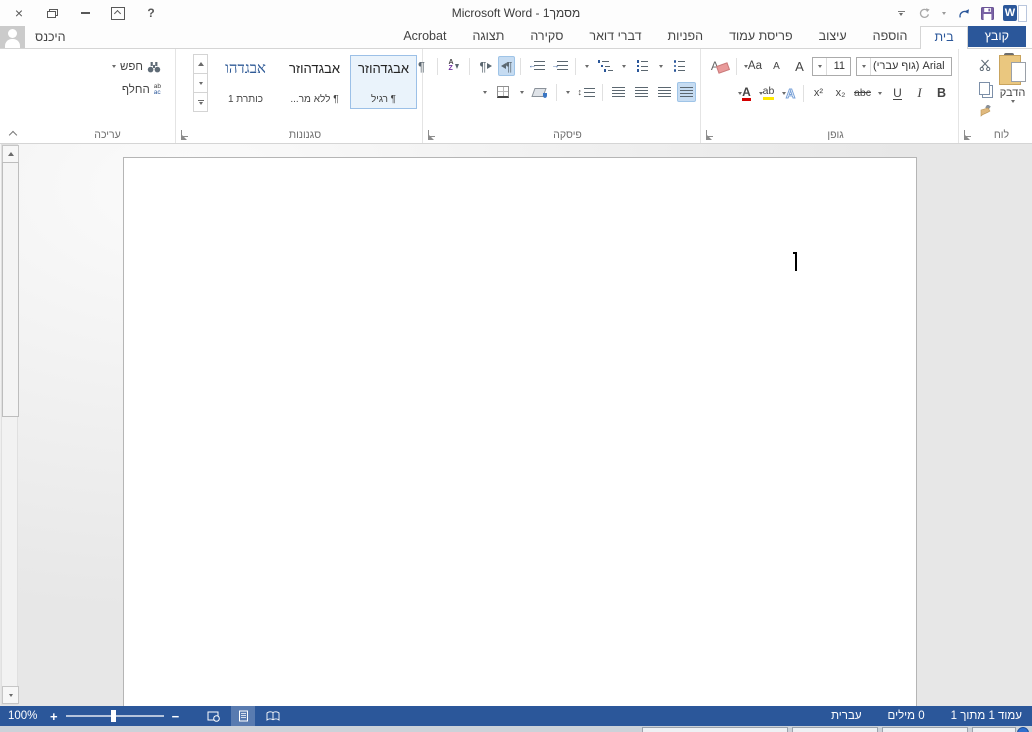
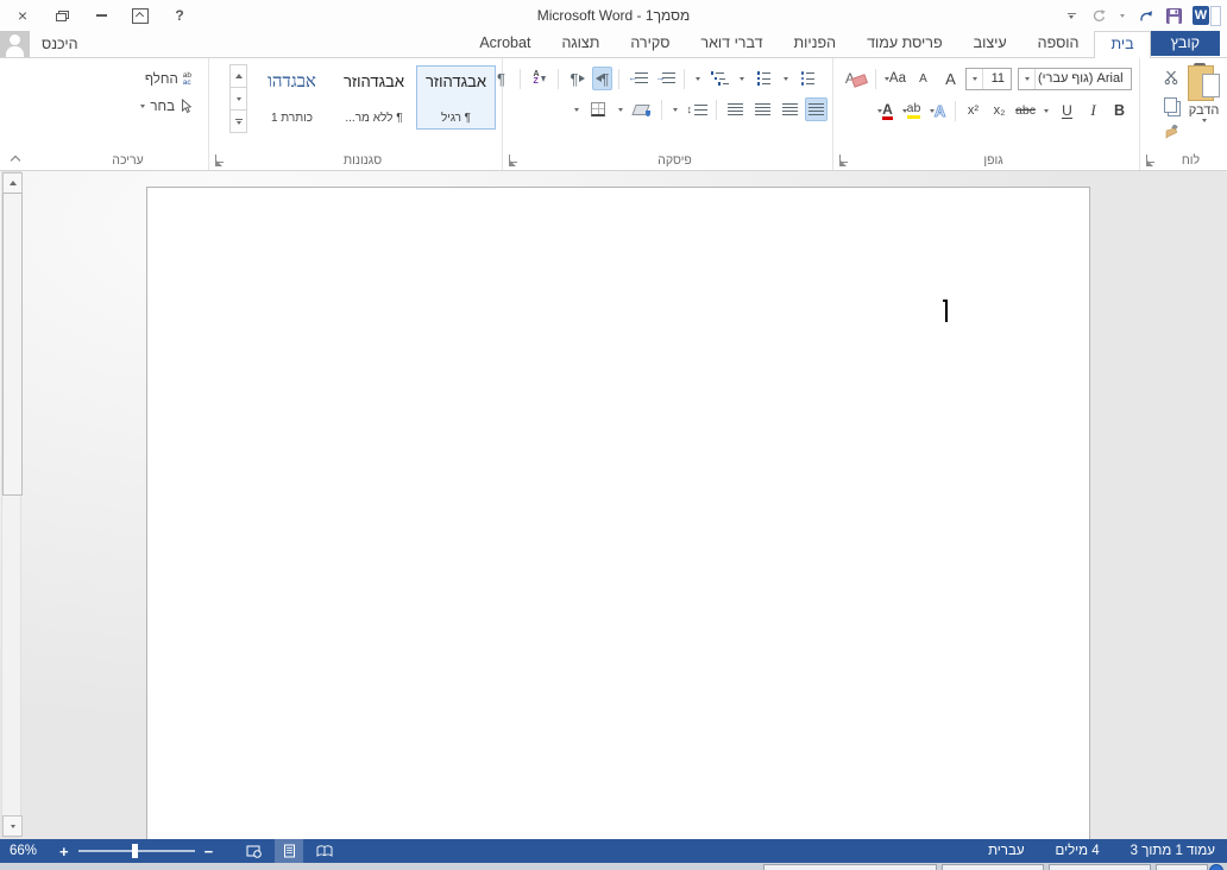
  ×
  ?
  Microsoft Word - מסמך1
  W
  היכנס
  קובץ
  בית
  הוספה
  עיצוב
  פריסת עמוד
  הפניות
  דברי דואר
  סקירה
  תצוגה
  Acrobat
  הדבק
  לוח
  Arial (גוף עברי)
  11
  A
  A
  Aa
  B
  I
  U
  abc
  x₂
  x²
  A
  ab
  A
  גופן
  →
  ←
  ¶
  ¶
  ¶
  ↕
  פיסקה
  אבגדהוזר
  ¶ רגיל
  אבגדהוזר
  ¶ ללא מר...
  אבגדהו
  כותרת 1
  סגנונות
- חפש
  החלף
+ בחר
  עריכה
- 100%
+ 66%
  +
  −
- עמוד 1 מתוך 1
+ עמוד 1 מתוך 3
- 0 מילים
+ 4 מילים
  עברית
